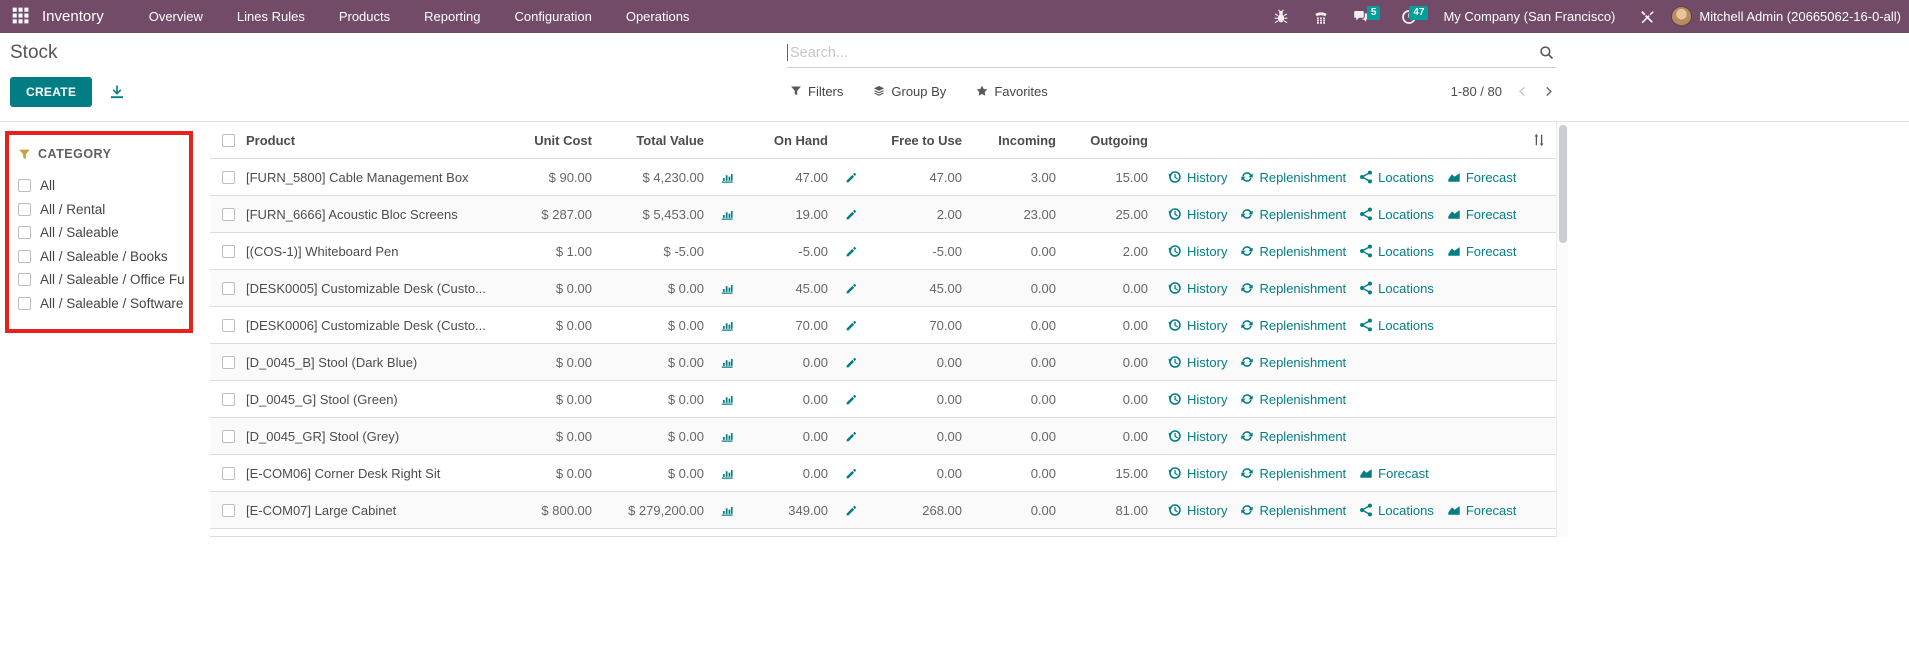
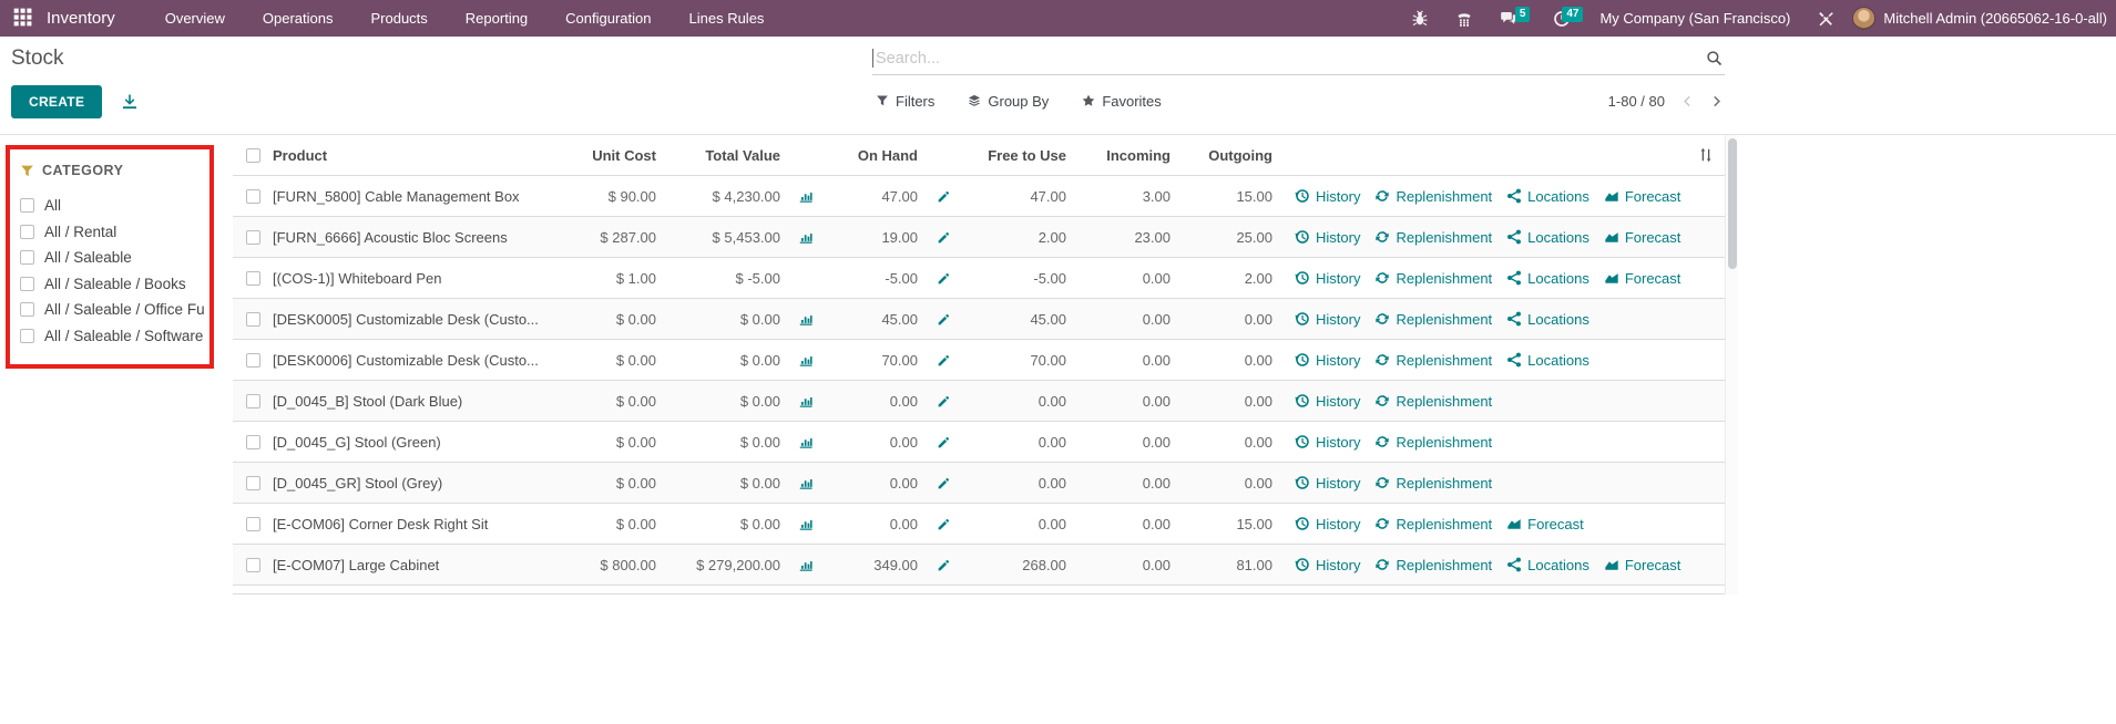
  Inventory
  Overview
- Lines Rules
+ Operations
  Products
  Reporting
  Configuration
- Operations
+ Lines Rules
  5
  47
  My Company (San Francisco)
  Mitchell Admin (20665062-16-0-all)
  Stock
  Search...
  CREATE
  Filters
  Group By
  Favorites
  1-80 / 80
  CATEGORY
  All
  All / Rental
  All / Saleable
  All / Saleable / Books
  All / Saleable / Office Fu
  All / Saleable / Software
  Product
  Unit Cost
  Total Value
  On Hand
  Free to Use
  Incoming
  Outgoing
  [FURN_5800] Cable Management Box
  $ 90.00
  $ 4,230.00
  47.00
  47.00
  3.00
  15.00
  History
  Replenishment
  Locations
  Forecast
  [FURN_6666] Acoustic Bloc Screens
  $ 287.00
  $ 5,453.00
  19.00
  2.00
  23.00
  25.00
  History
  Replenishment
  Locations
  Forecast
  [(COS-1)] Whiteboard Pen
  $ 1.00
  $ -5.00
  -5.00
  -5.00
  0.00
  2.00
  History
  Replenishment
  Locations
  Forecast
  [DESK0005] Customizable Desk (Custo...
  $ 0.00
  $ 0.00
  45.00
  45.00
  0.00
  0.00
  History
  Replenishment
  Locations
  [DESK0006] Customizable Desk (Custo...
  $ 0.00
  $ 0.00
  70.00
  70.00
  0.00
  0.00
  History
  Replenishment
  Locations
  [D_0045_B] Stool (Dark Blue)
  $ 0.00
  $ 0.00
  0.00
  0.00
  0.00
  0.00
  History
  Replenishment
  [D_0045_G] Stool (Green)
  $ 0.00
  $ 0.00
  0.00
  0.00
  0.00
  0.00
  History
  Replenishment
  [D_0045_GR] Stool (Grey)
  $ 0.00
  $ 0.00
  0.00
  0.00
  0.00
  0.00
  History
  Replenishment
  [E-COM06] Corner Desk Right Sit
  $ 0.00
  $ 0.00
  0.00
  0.00
  0.00
  15.00
  History
  Replenishment
  Forecast
  [E-COM07] Large Cabinet
  $ 800.00
  $ 279,200.00
  349.00
  268.00
  0.00
  81.00
  History
  Replenishment
  Locations
  Forecast
